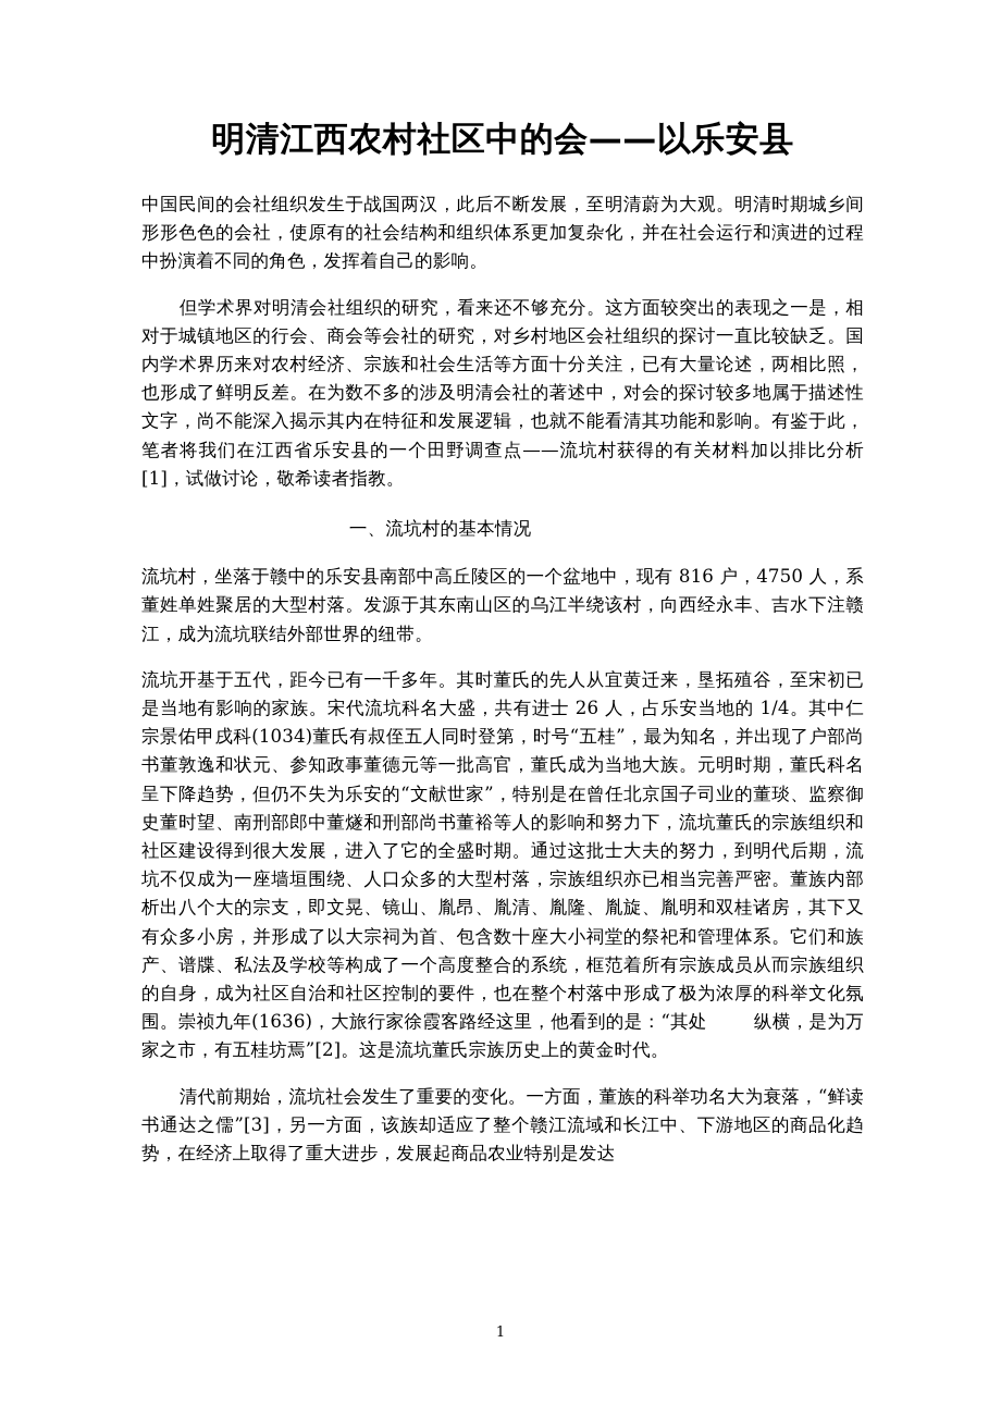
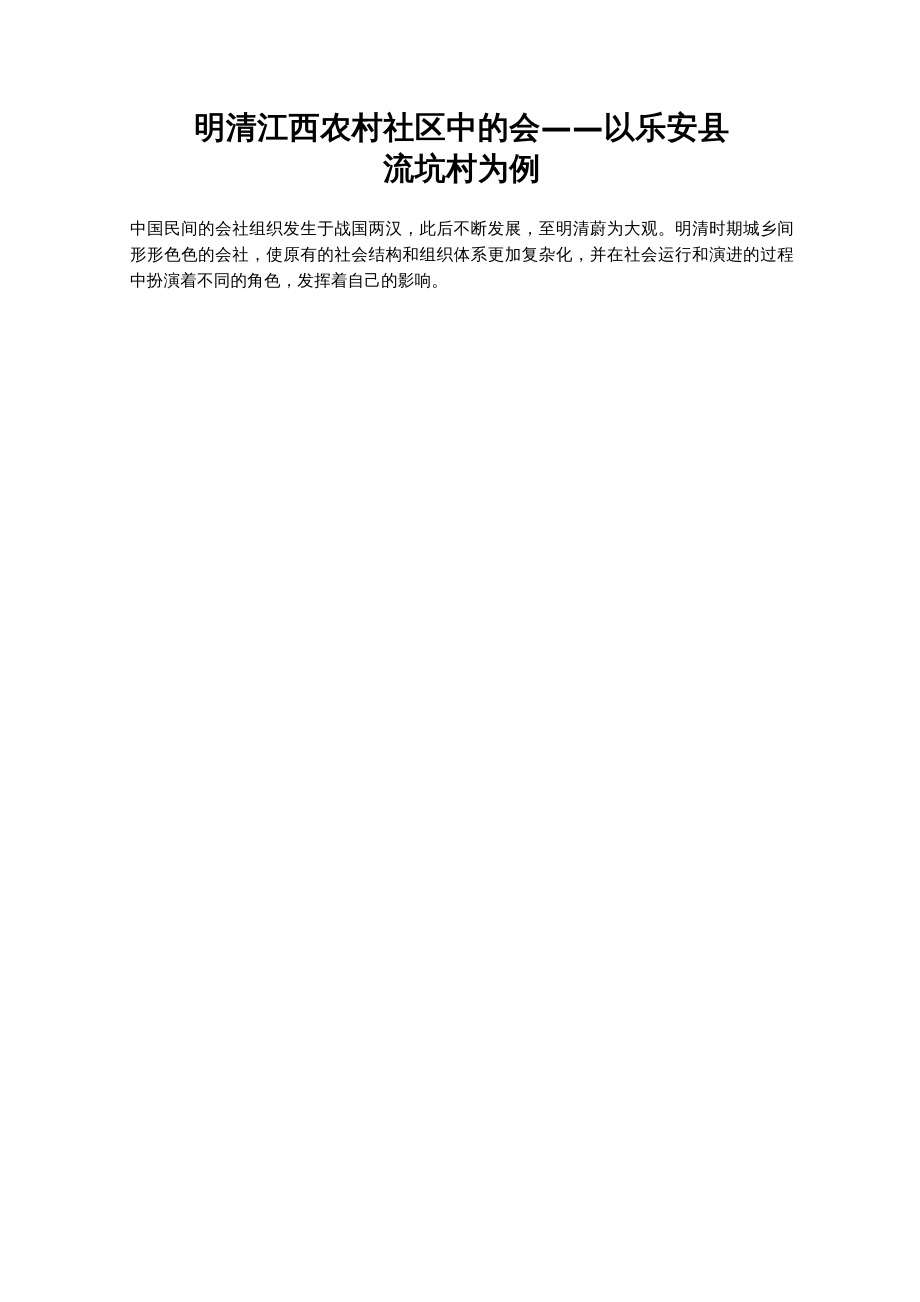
  明清江西农村社区中的会——以乐安县
+ 流坑村为例
  中国民间的会社组织发生于战国两汉，此后不断发展，至明清蔚为大观。明清时期城乡间形形色色的会社，使原有的社会结构和组织体系更加复杂化，并在社会运行和演进的过程中扮演着不同的角色，发挥着自己的影响。
- 但学术界对明清会社组织的研究，看来还不够充分。这方面较突出的表现之一是，相对于城镇地区的行会、商会等会社的研究，对乡村地区会社组织的探讨一直比较缺乏。国内学术界历来对农村经济、宗族和社会生活等方面十分关注，已有大量论述，两相比照，也形成了鲜明反差。在为数不多的涉及明清会社的著述中，对会的探讨较多地属于描述性文字，尚不能深入揭示其内在特征和发展逻辑，也就不能看清其功能和影响。有鉴于此，笔者将我们在江西省乐安县的一个田野调查点——流坑村获得的有关材料加以排比分析[1]，试做讨论，敬希读者指教。
- 一、流坑村的基本情况
- 流坑村，坐落于赣中的乐安县南部中高丘陵区的一个盆地中，现有 816 户，4750 人，系董姓单姓聚居的大型村落。发源于其东南山区的乌江半绕该村，向西经永丰、吉水下注赣江，成为流坑联结外部世界的纽带。
- 流坑开基于五代，距今已有一千多年。其时董氏的先人从宜黄迁来，垦拓殖谷，至宋初已是当地有影响的家族。宋代流坑科名大盛，共有进士 26 人，占乐安当地的 1/4。其中仁宗景佑甲戌科(1034)董氏有叔侄五人同时登第，时号“五桂”，最为知名，并出现了户部尚书董敦逸和状元、参知政事董德元等一批高官，董氏成为当地大族。元明时期，董氏科名呈下降趋势，但仍不失为乐安的“文献世家”，特别是在曾任北京国子司业的董琰、监察御史董时望、南刑部郎中董燧和刑部尚书董裕等人的影响和努力下，流坑董氏的宗族组织和社区建设得到很大发展，进入了它的全盛时期。通过这批士大夫的努力，到明代后期，流坑不仅成为一座墙垣围绕、人口众多的大型村落，宗族组织亦已相当完善严密。董族内部析出八个大的宗支，即文晃、镜山、胤昂、胤清、胤隆、胤旋、胤明和双桂诸房，其下又有众多小房，并形成了以大宗祠为首、包含数十座大小祠堂的祭祀和管理体系。它们和族产、谱牒、私法及学校等构成了一个高度整合的系统，框范着所有宗族成员从而宗族组织的自身，成为社区自治和社区控制的要件，也在整个村落中形成了极为浓厚的科举文化氛围。崇祯九年(1636)，大旅行家徐霞客路经这里，他看到的是：“其处 纵横，是为万家之市，有五桂坊焉”[2]。这是流坑董氏宗族历史上的黄金时代。
- 清代前期始，流坑社会发生了重要的变化。一方面，董族的科举功名大为衰落，“鲜读书通达之儒”[3]，另一方面，该族却适应了整个赣江流域和长江中、下游地区的商品化趋势，在经济上取得了重大进步，发展起商品农业特别是发达
- 1
